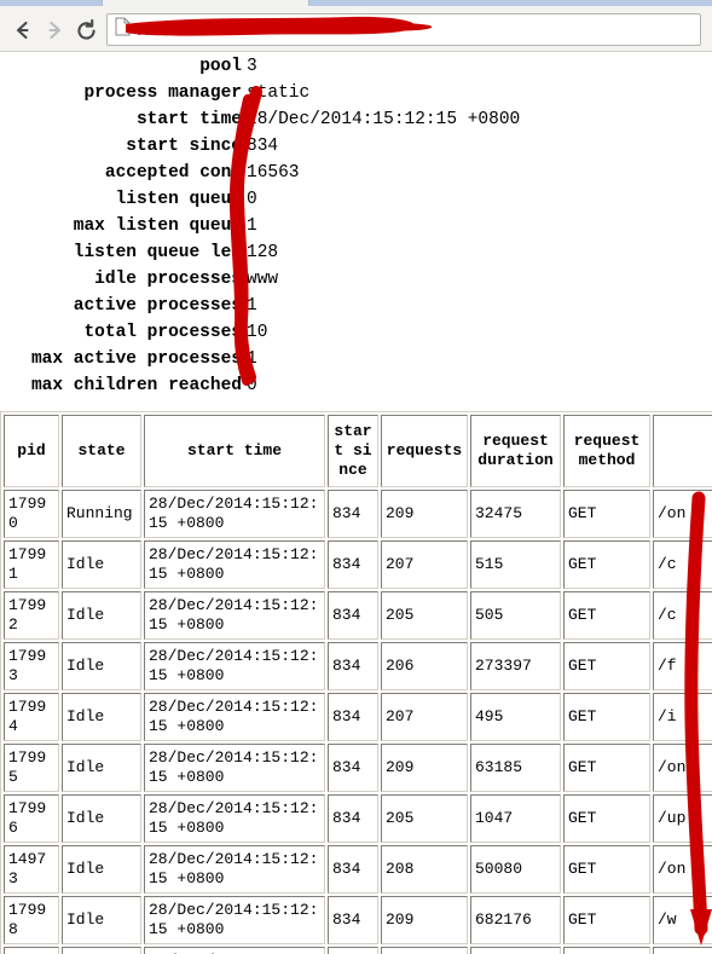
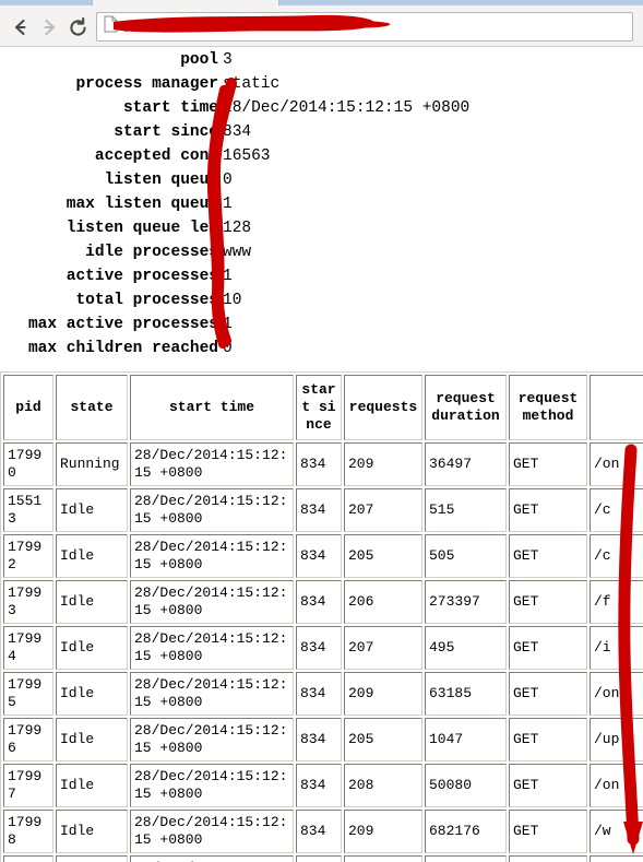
  pool
  3
  process manager
  tatic
  start time
  8/Dec/2014:15:12:15 +0800
  start sinc
  834
  accepted con
  16563
  listen queu
  0
  max listen queu
  1
  listen queue le
  128
  idle processe
  www
  active processe
  1
  total processe
  10
  max active processes
  1
  max children reached
  0
  pid	state	start time	start since	requests	request duration	request method
- 17990	Running	28/Dec/2014:15:12:15 +0800	834	209	32475	GET	/on
+ 17990	Running	28/Dec/2014:15:12:15 +0800	834	209	36497	GET	/on
- 17991	Idle	28/Dec/2014:15:12:15 +0800	834	207	515	GET	/c
+ 15513	Idle	28/Dec/2014:15:12:15 +0800	834	207	515	GET	/c
  17992	Idle	28/Dec/2014:15:12:15 +0800	834	205	505	GET	/c
  17993	Idle	28/Dec/2014:15:12:15 +0800	834	206	273397	GET	/f
  17994	Idle	28/Dec/2014:15:12:15 +0800	834	207	495	GET	/i
  17995	Idle	28/Dec/2014:15:12:15 +0800	834	209	63185	GET	/on
  17996	Idle	28/Dec/2014:15:12:15 +0800	834	205	1047	GET	/up
- 14973	Idle	28/Dec/2014:15:12:15 +0800	834	208	50080	GET	/on
+ 17997	Idle	28/Dec/2014:15:12:15 +0800	834	208	50080	GET	/on
  17998	Idle	28/Dec/2014:15:12:15 +0800	834	209	682176	GET	/w
